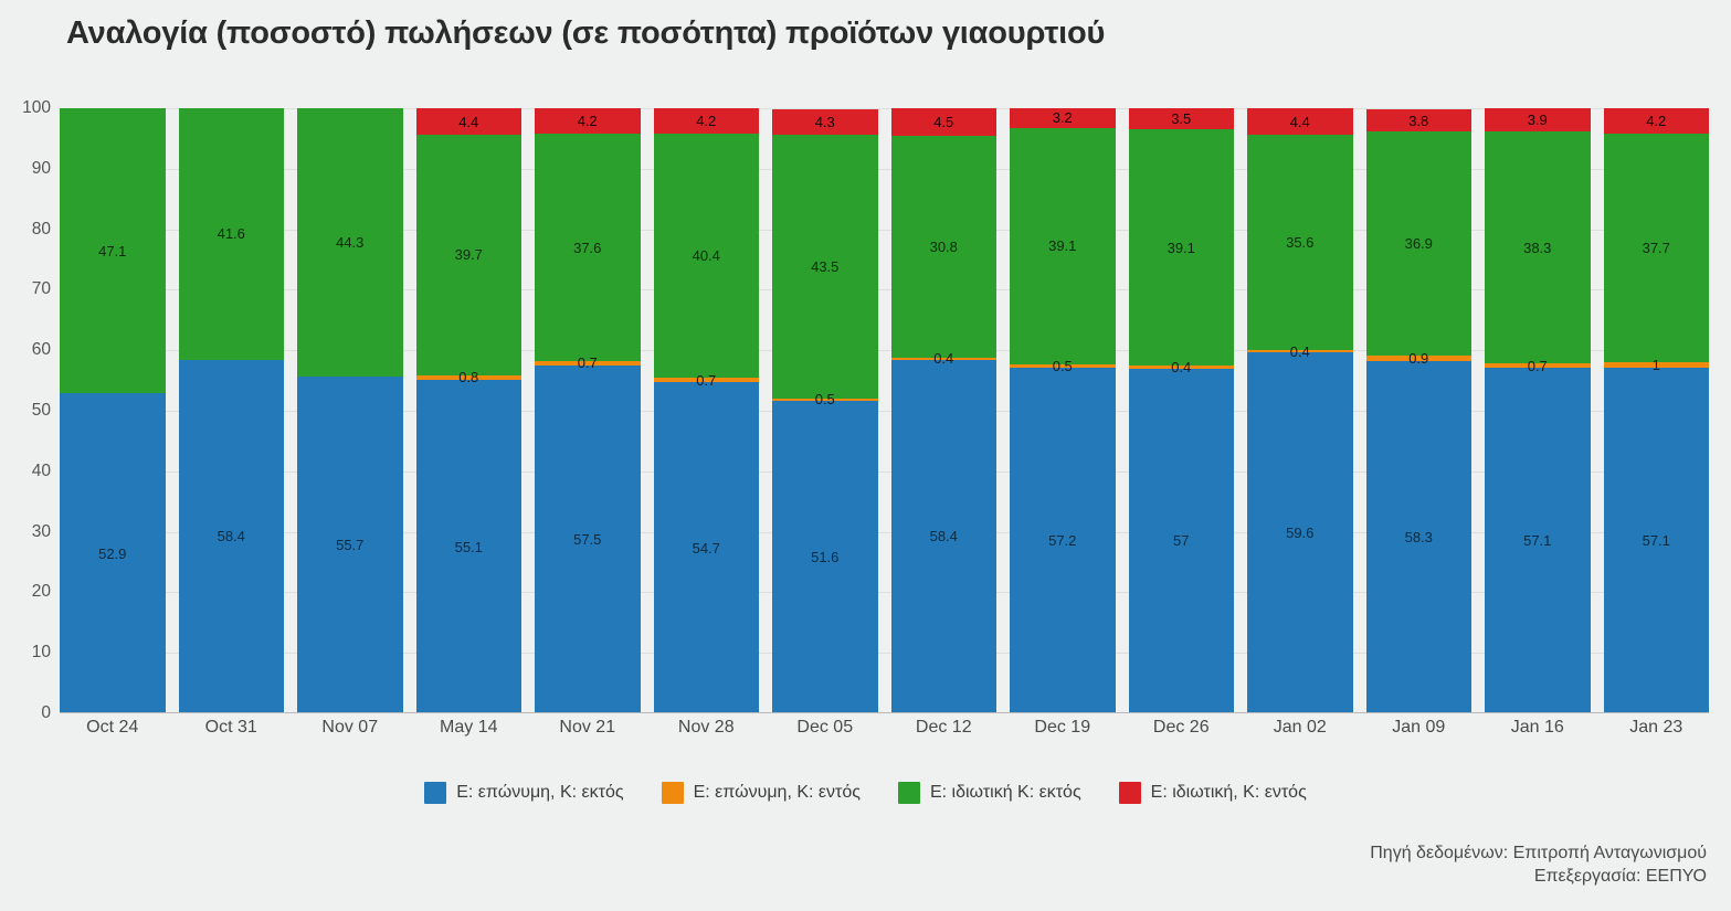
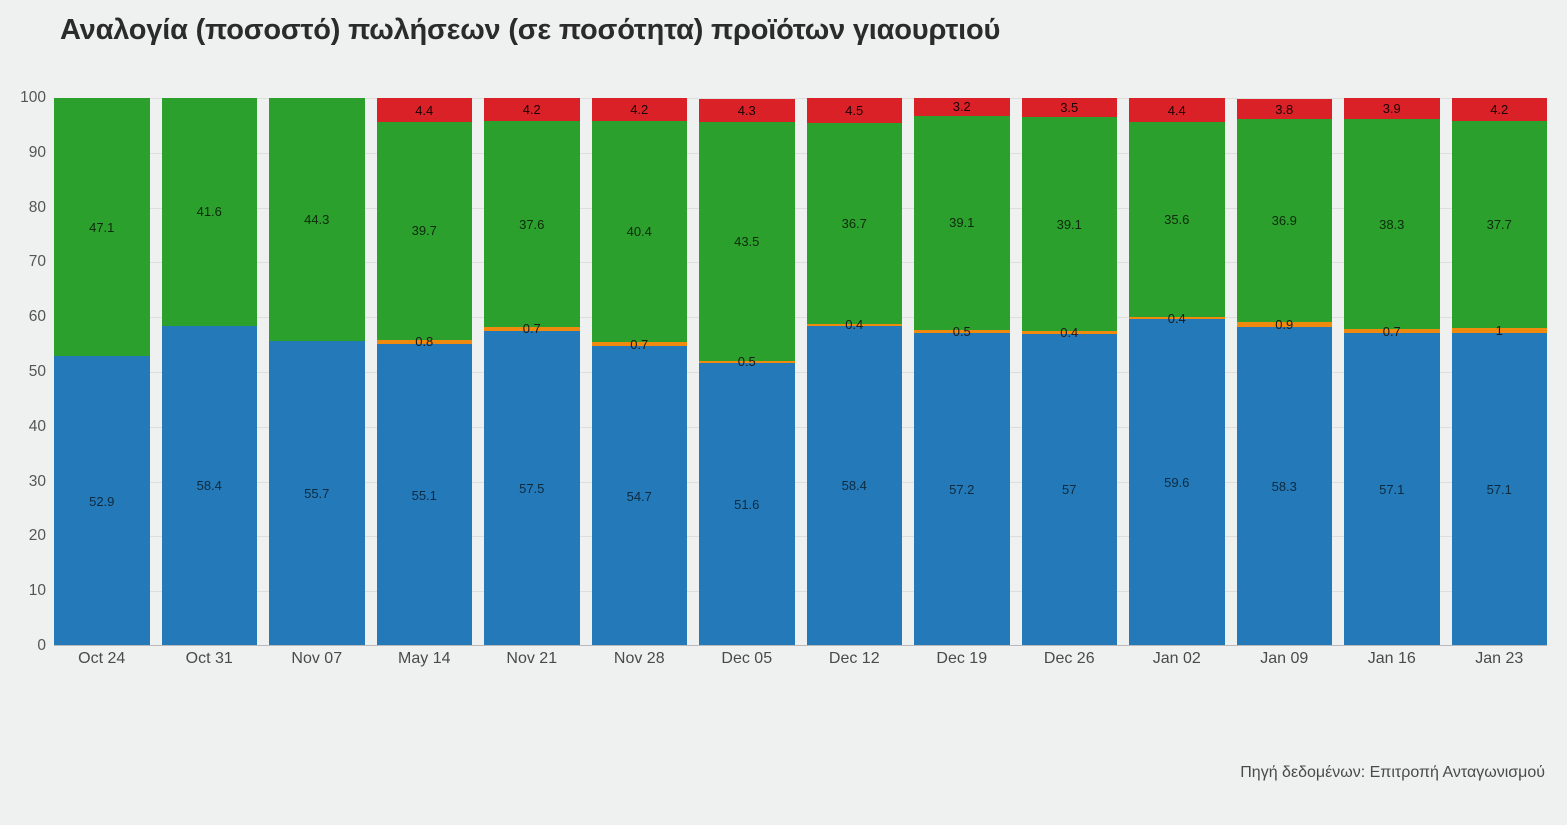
  Αναλογία (ποσοστό) πωλήσεων (σε ποσότητα) προϊότων γιαουρτιού
  0
  10
  20
  30
  40
  50
  60
  70
  80
  90
  100
  47.1
  52.9
  41.6
  58.4
  44.3
  55.7
  4.4
  39.7
  0.8
  55.1
  4.2
  37.6
  0.7
  57.5
  4.2
  40.4
  0.7
  54.7
  4.3
  43.5
  0.5
  51.6
  4.5
- 30.8
+ 36.7
  0.4
  58.4
  3.2
  39.1
  0.5
  57.2
  3.5
  39.1
  0.4
  57
  4.4
  35.6
  0.4
  59.6
  3.8
  36.9
  0.9
  58.3
  3.9
  38.3
  0.7
  57.1
  4.2
  37.7
  1
  57.1
  Oct 24
  Oct 31
  Nov 07
  May 14
  Nov 21
  Nov 28
  Dec 05
  Dec 12
  Dec 19
  Dec 26
  Jan 02
  Jan 09
  Jan 16
  Jan 23
- Ε: επώνυμη, Κ: εκτός
- Ε: επώνυμη, Κ: εντός
- Ε: ιδιωτική Κ: εκτός
- Ε: ιδιωτική, Κ: εντός
  Πηγή δεδομένων: Επιτροπή Ανταγωνισμού
- Επεξεργασία: ΕΕΠΥΟ
